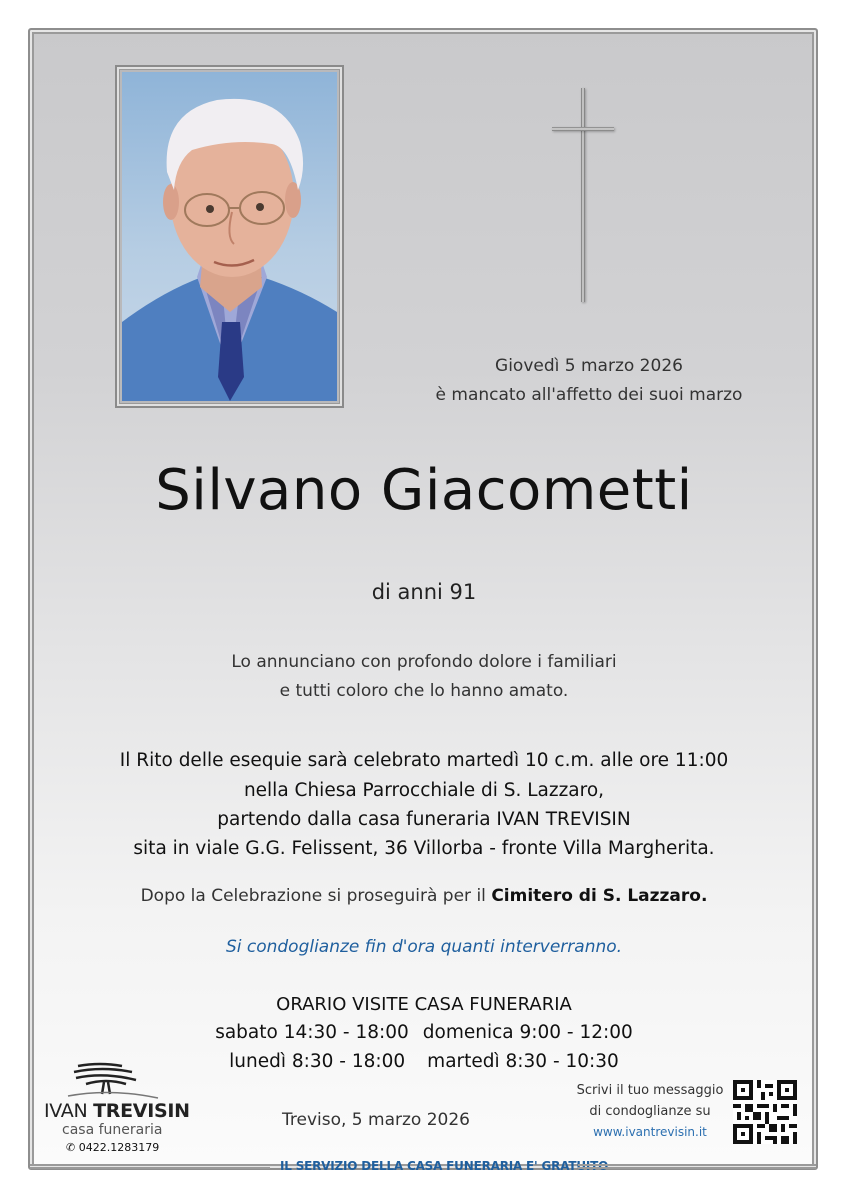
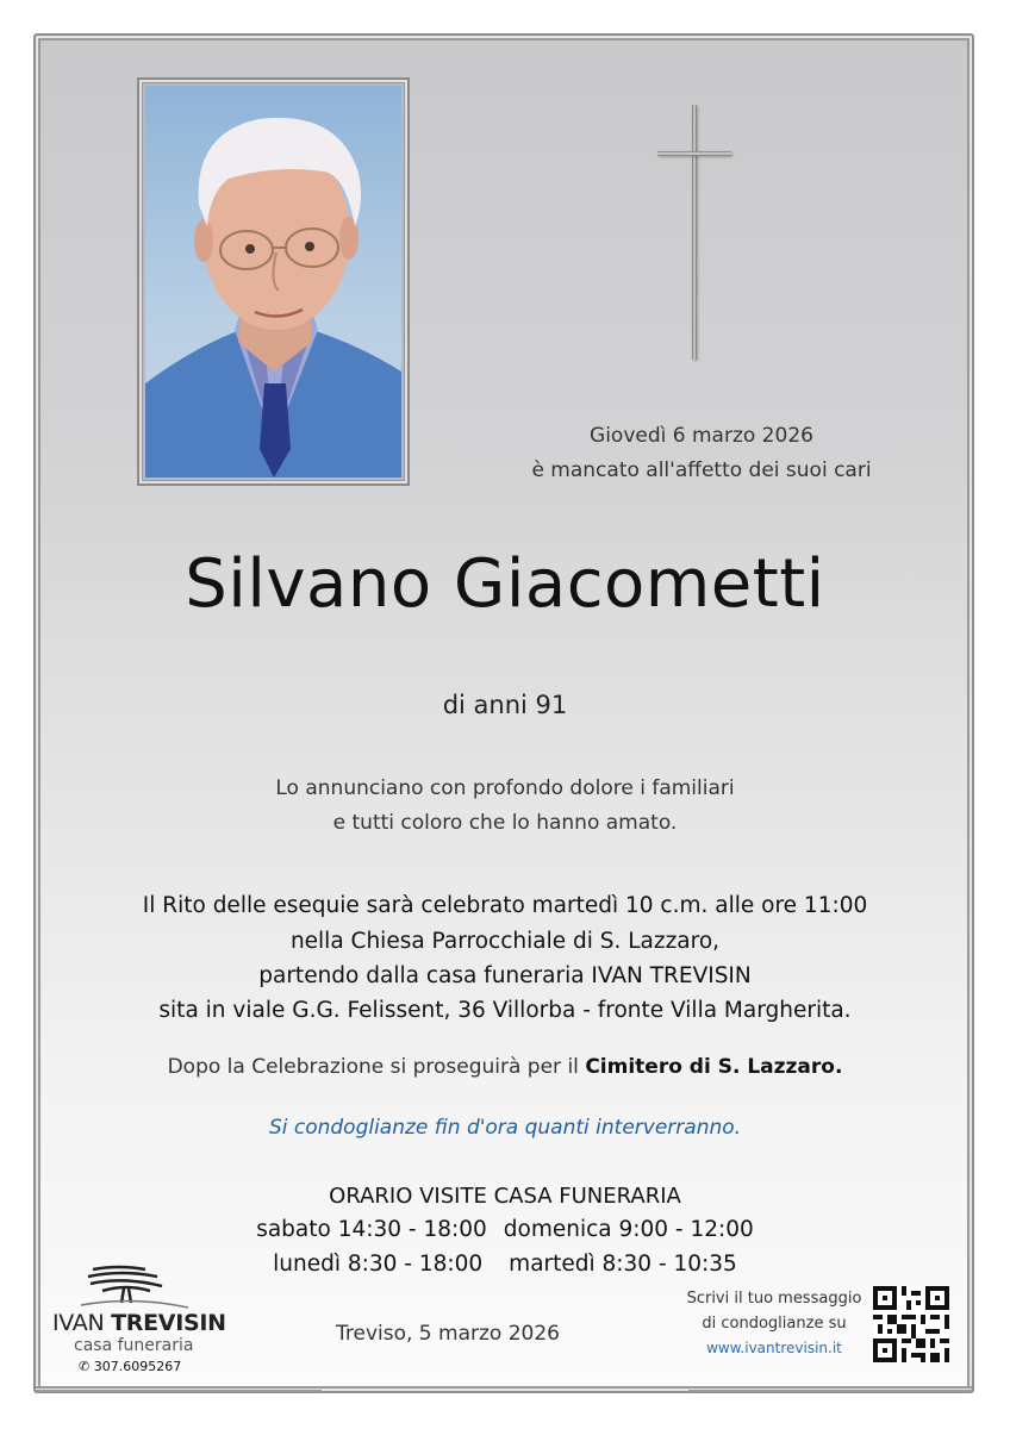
- Giovedì 5 marzo 2026
+ Giovedì 6 marzo 2026
- è mancato all'affetto dei suoi marzo
+ è mancato all'affetto dei suoi cari
  Silvano Giacometti
  di anni 91
  Lo annunciano con profondo dolore i familiari
  e tutti coloro che lo hanno amato.
  Il Rito delle esequie sarà celebrato martedì 10 c.m. alle ore 11:00
  nella Chiesa Parrocchiale di S. Lazzaro,
  partendo dalla casa funeraria IVAN TREVISIN
  sita in viale G.G. Felissent, 36 Villorba - fronte Villa Margherita.
  Dopo la Celebrazione si proseguirà per il Cimitero di S. Lazzaro.
  Si condoglianze fin d'ora quanti interverranno.
  ORARIO VISITE CASA FUNERARIA
  sabato 14:30 - 18:00 domenica 9:00 - 12:00
- lunedì 8:30 - 18:00 martedì 8:30 - 10:30
+ lunedì 8:30 - 18:00 martedì 8:30 - 10:35
  IVAN TREVISIN
  casa funeraria
- ✆ 0422.1283179
+ ✆ 307.6095267
  Treviso, 5 marzo 2026
  Scrivi il tuo messaggio
  di condoglianze su
  www.ivantrevisin.it
- IL SERVIZIO DELLA CASA FUNERARIA E' GRATUITO
